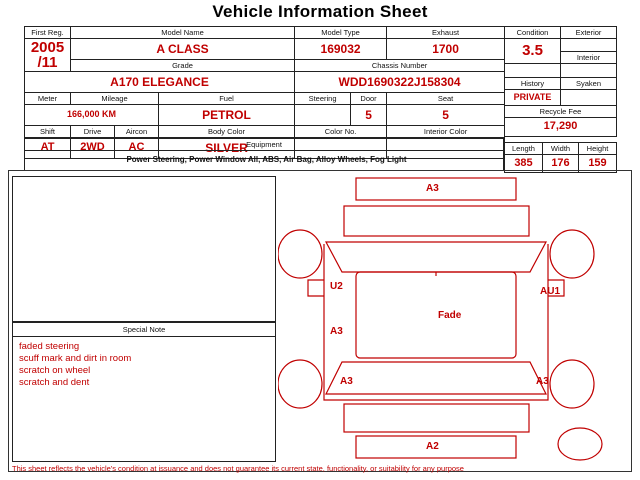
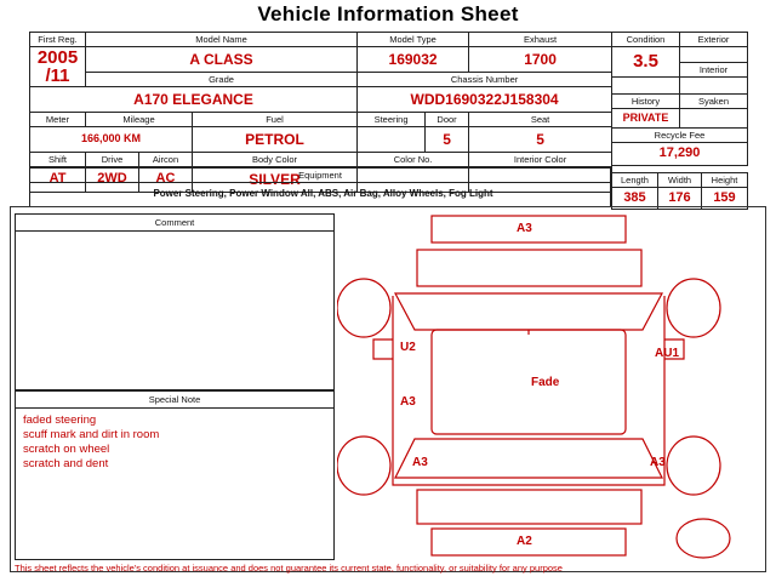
  Vehicle Information Sheet
  First Reg.	Model Name	Model Type	Exhaust
  2005 /11	A CLASS	169032	1700
  Grade	Chassis Number
  A170 ELEGANCE	WDD1690322J158304
  Meter	Mileage	Fuel	Steering	Door	Seat
  166,000 KM	PETROL		5	5
  Shift	Drive	Aircon	Body Color	Color No.	Interior Color
  AT	2WD	AC	SILVER
  Equipment
  Power Steering, Power Window All, ABS, Air Bag, Alloy Wheels, Fog Light
  Condition	Exterior
  3.5
  Interior
  History	Syaken
  PRIVATE
  Recycle Fee
  17,290
  Length	Width	Height
  385	176	159
+ Comment
  Special Note
  faded steering
  scuff mark and dirt in room
  scratch on wheel
  scratch and dent
  A3
  U2
  AU1
  Fade
  A3
  A3
  A3
  A2
  This sheet reflects the vehicle's condition at issuance and does not guarantee its current state, functionality, or suitability for any purpose
